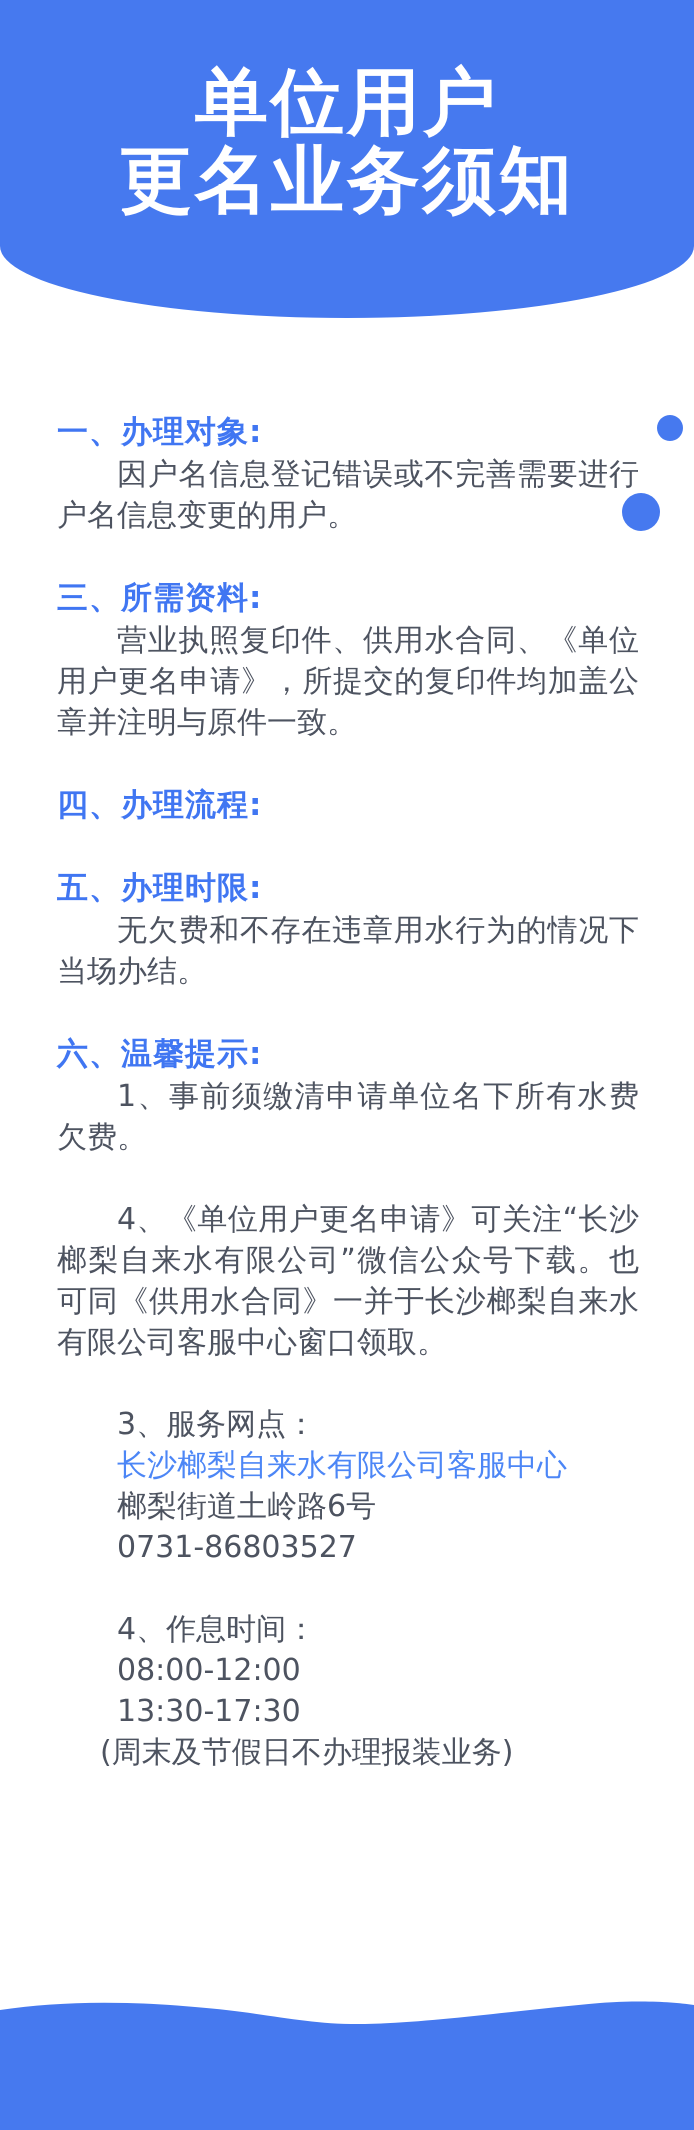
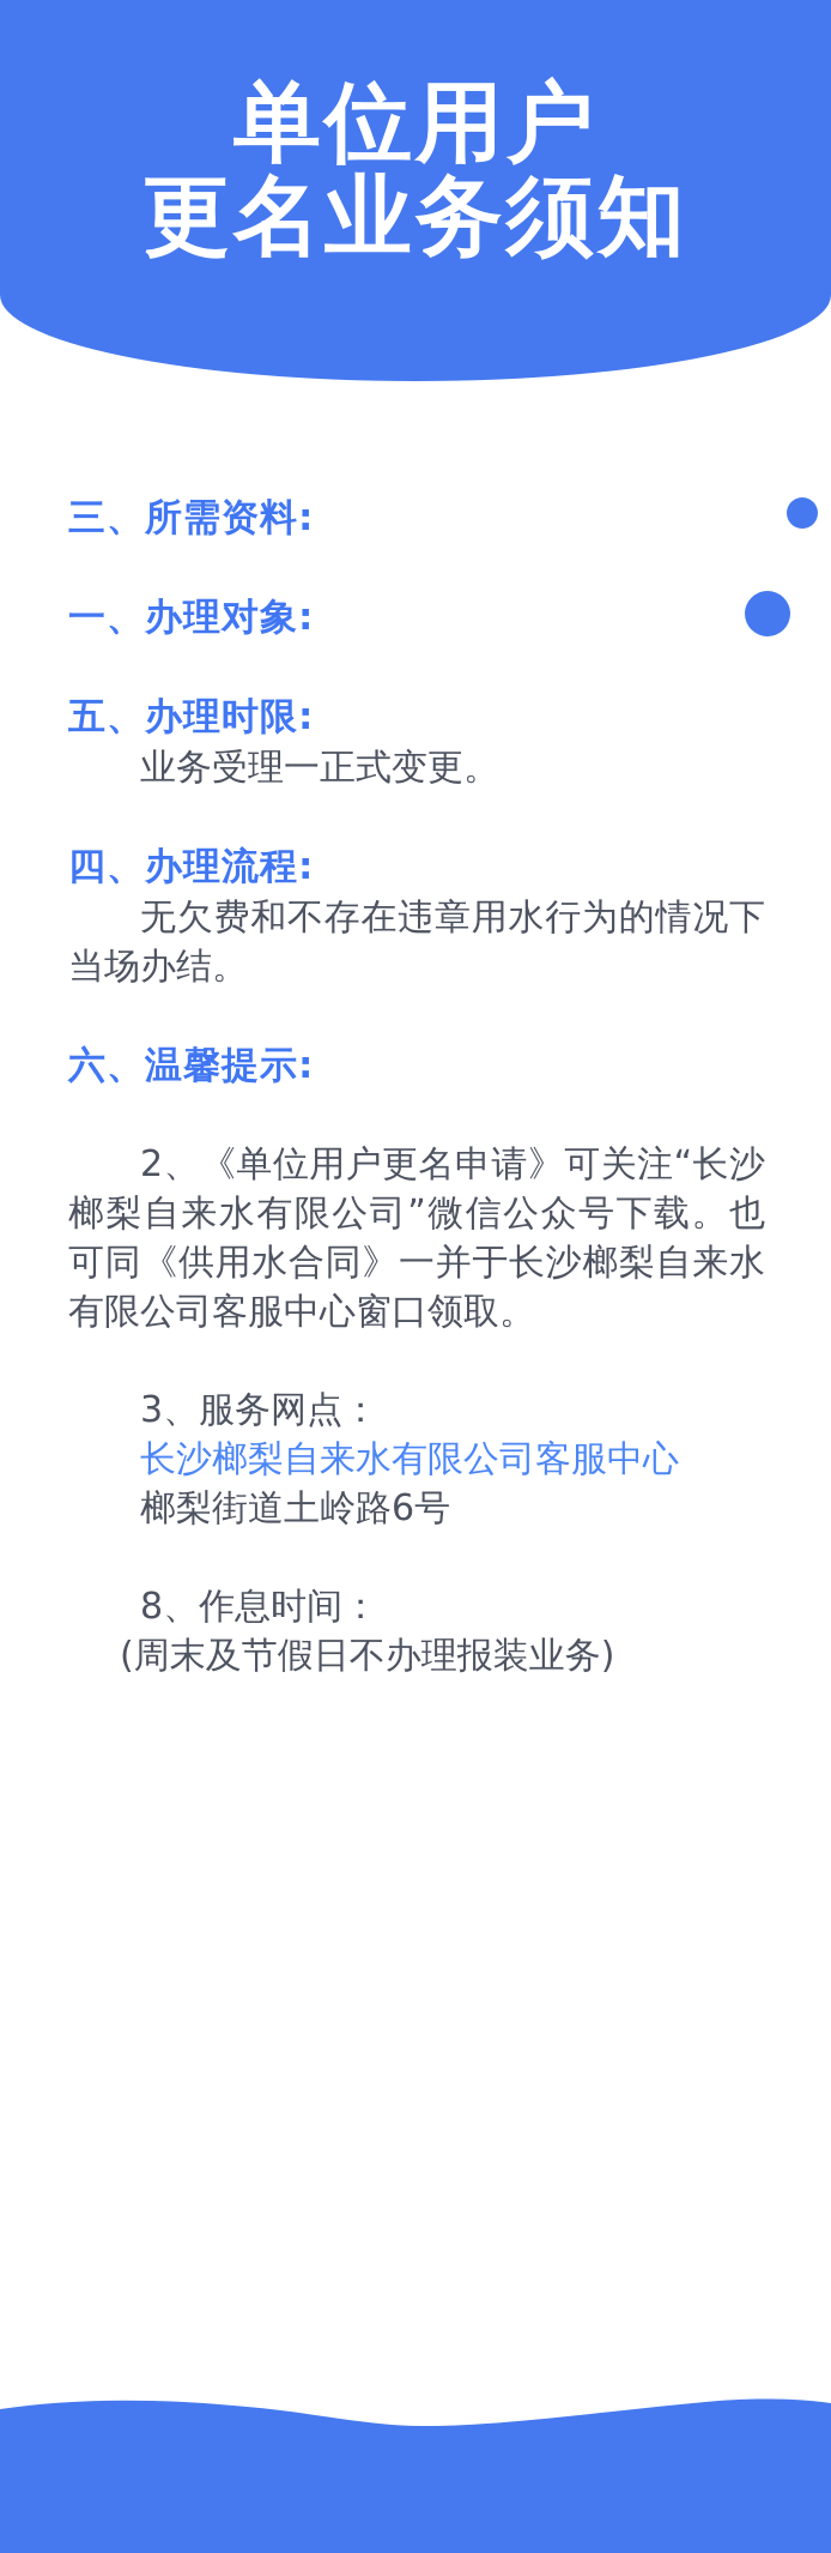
  单位用户
  更名业务须知
- 一、办理对象:
+ 三、所需资料:
- 因户名信息登记错误或不完善需要进行户名信息变更的用户。
- 三、所需资料:
+ 一、办理对象:
- 营业执照复印件、供用水合同、《单位用户更名申请》，所提交的复印件均加盖公章并注明与原件一致。
- 四、办理流程:
+ 五、办理时限:
+ 业务受理一正式变更。
- 五、办理时限:
+ 四、办理流程:
  无欠费和不存在违章用水行为的情况下当场办结。
  六、温馨提示:
- 1、事前须缴清申请单位名下所有水费欠费。
- 4、《单位用户更名申请》可关注“长沙榔梨自来水有限公司”微信公众号下载。也可同《供用水合同》一并于长沙榔梨自来水有限公司客服中心窗口领取。
+ 2、《单位用户更名申请》可关注“长沙榔梨自来水有限公司”微信公众号下载。也可同《供用水合同》一并于长沙榔梨自来水有限公司客服中心窗口领取。
  3、服务网点：
  长沙榔梨自来水有限公司客服中心
  榔梨街道土岭路6号
- 0731-86803527
- 4、作息时间：
+ 8、作息时间：
- 08:00-12:00
- 13:30-17:30
  (周末及节假日不办理报装业务)
